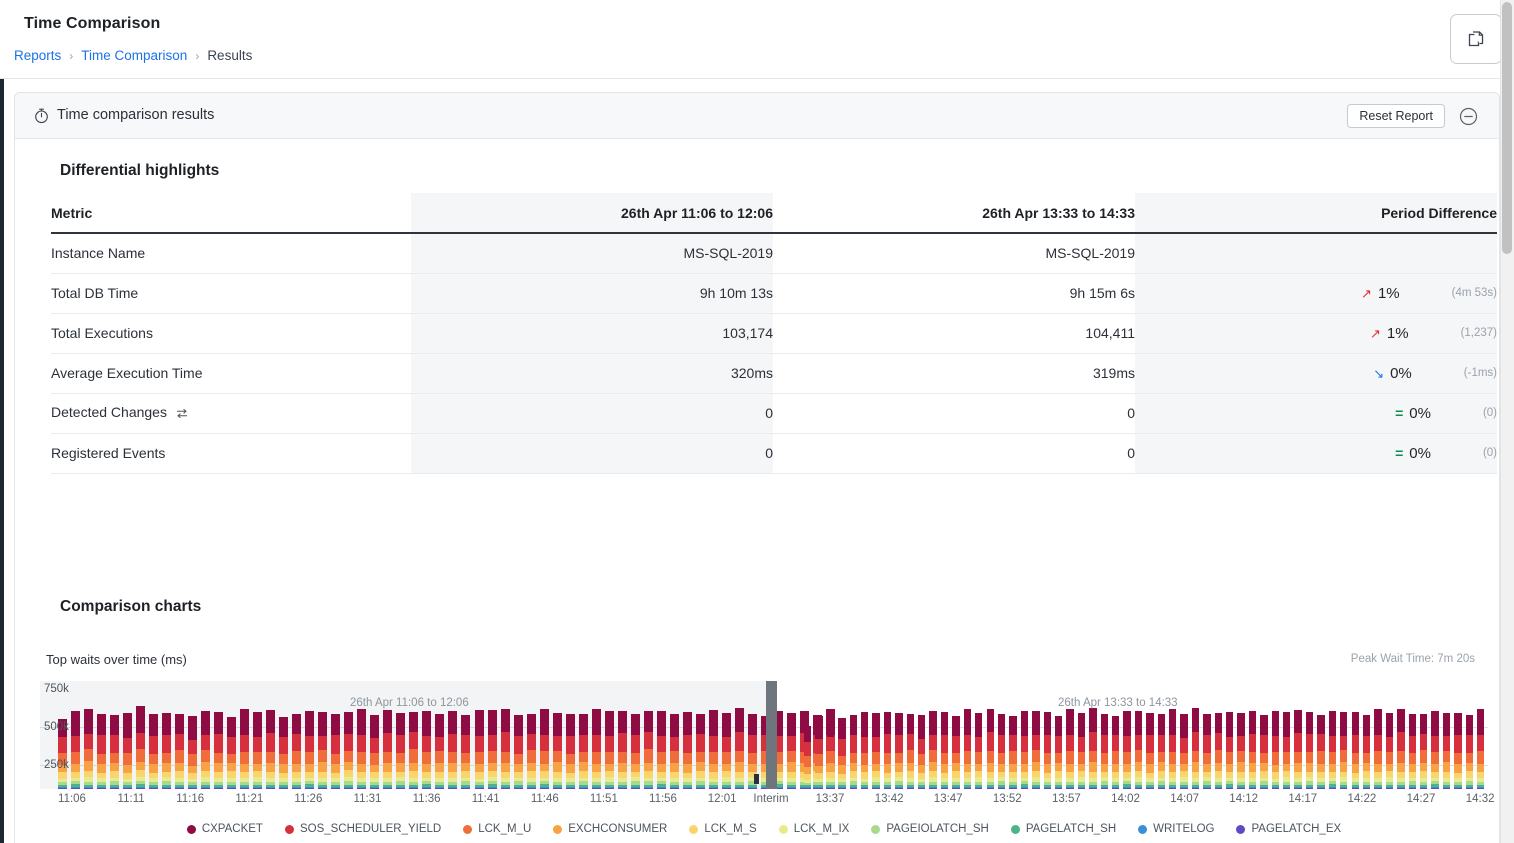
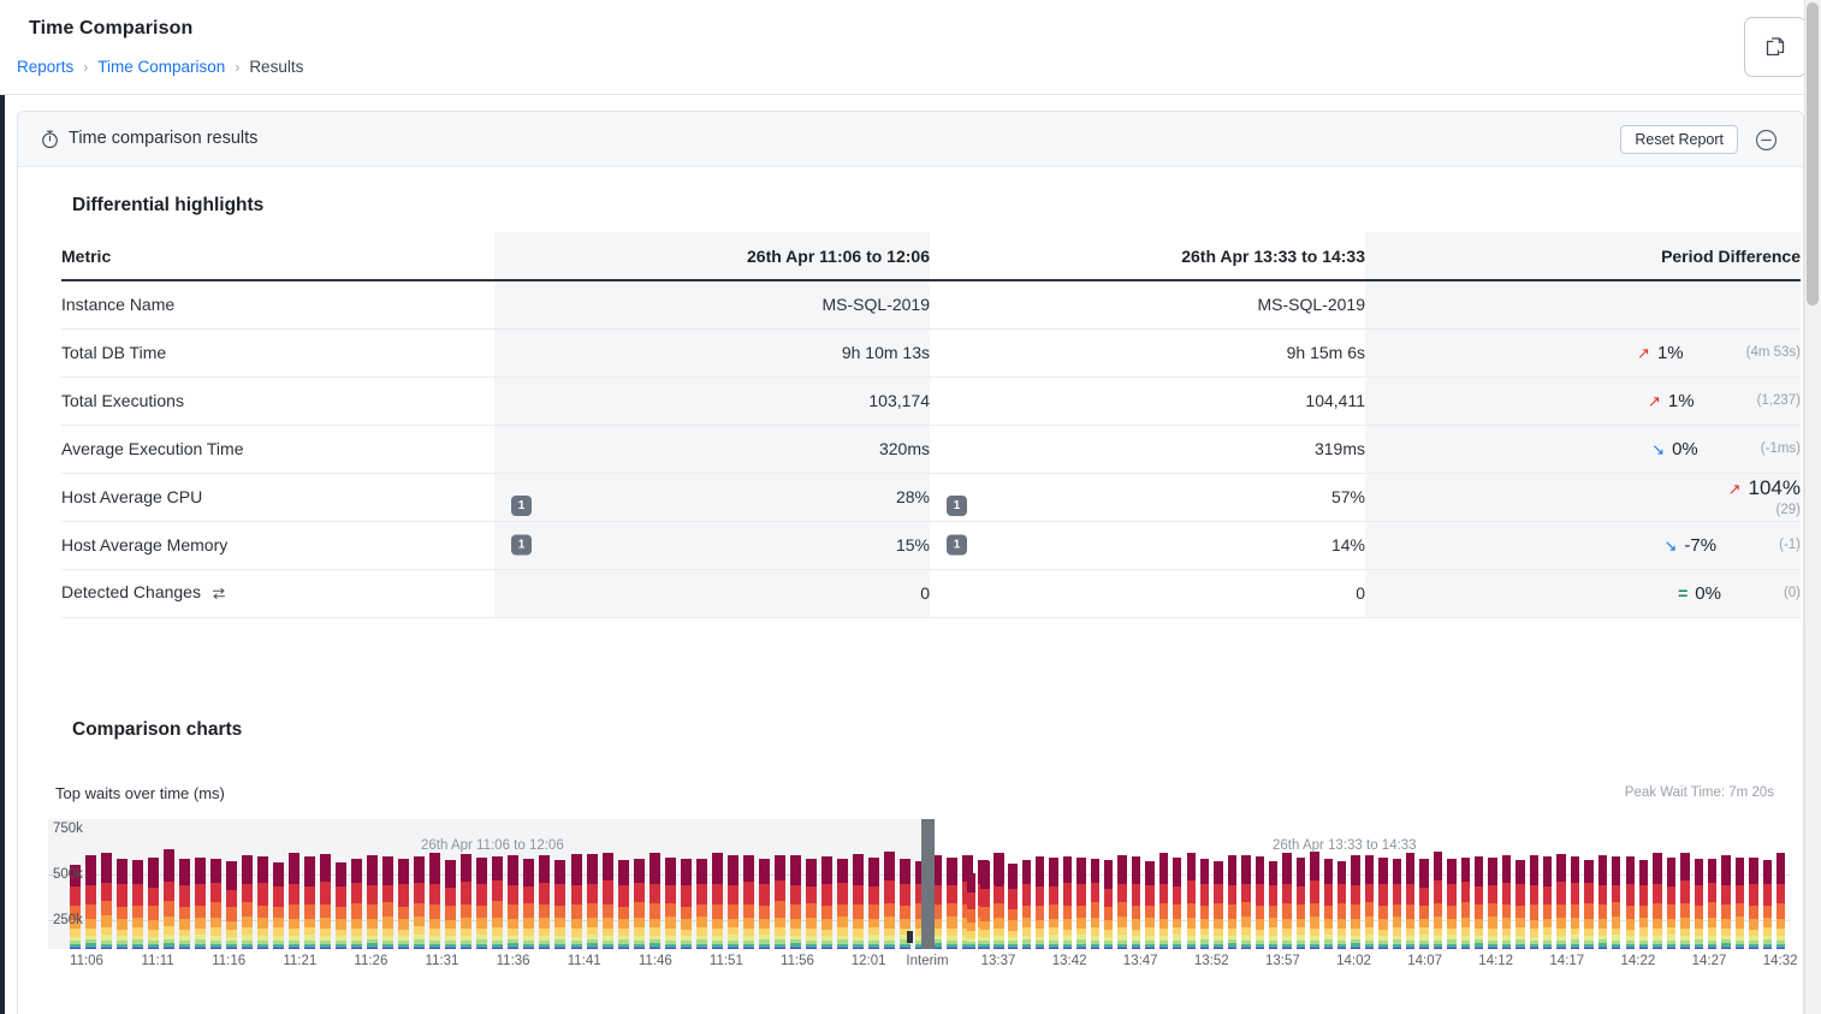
  Time Comparison
  Reports
  ›
  Time Comparison
  ›
  Results
  Time comparison results
  Reset Report
  Differential highlights
  Metric	26th Apr 11:06 to 12:06	26th Apr 13:33 to 14:33	Period Difference
  Instance Name	MS-SQL-2019	MS-SQL-2019
  Total DB Time	9h 10m 13s	9h 15m 6s	↗ 1% (4m 53s)
  Total Executions	103,174	104,411	↗ 1% (1,237)
  Average Execution Time	320ms	319ms	↘ 0% (-1ms)
+ Host Average CPU	1 28%	1 57%	↗ 104% (29)
+ Host Average Memory	1 15%	1 14%	↘ -7% (-1)
  Detected Changes	0	0	= 0% (0)
- Registered Events	0	0	= 0% (0)
  Comparison charts
  Top waits over time (ms)
  Peak Wait Time: 7m 20s
  750k
  500k
  250k
  26th Apr 11:06 to 12:06
  26th Apr 13:33 to 14:33
  11:06
  11:11
  11:16
  11:21
  11:26
  11:31
  11:36
  11:41
  11:46
  11:51
  11:56
  12:01
  Interim
  13:37
  13:42
  13:47
  13:52
  13:57
  14:02
  14:07
  14:12
  14:17
  14:22
  14:27
  14:32
- CXPACKET
- SOS_SCHEDULER_YIELD
- LCK_M_U
- EXCHCONSUMER
- LCK_M_S
- LCK_M_IX
- PAGEIOLATCH_SH
- PAGELATCH_SH
- WRITELOG
- PAGELATCH_EX
